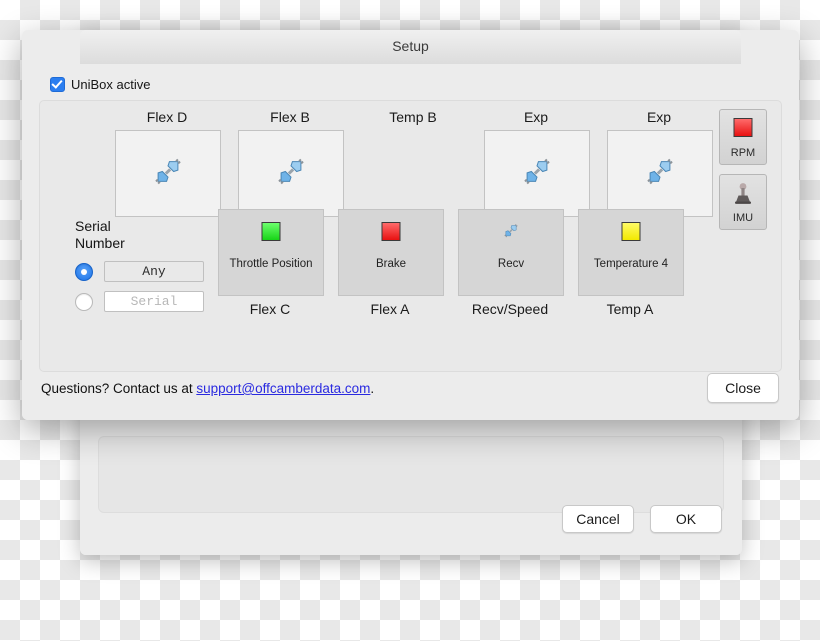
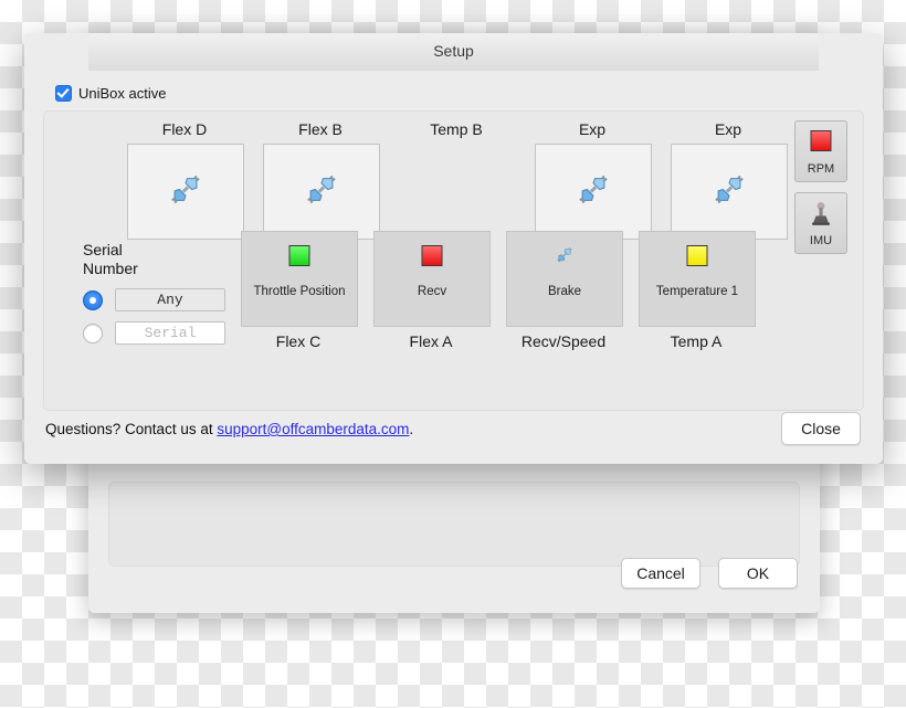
  Cancel
  OK
  Setup
  UniBox active
  Flex D
  Flex B
  Temp B
  Exp
  Exp
  RPM
  IMU
  Serial
  Number
  Any
  Serial
  Throttle Position
  Flex C
- Brake
+ Recv
  Flex A
- Recv
+ Brake
  Recv/Speed
- Temperature 4
+ Temperature 1
  Temp A
  Questions? Contact us at support@offcamberdata.com.
  Close
